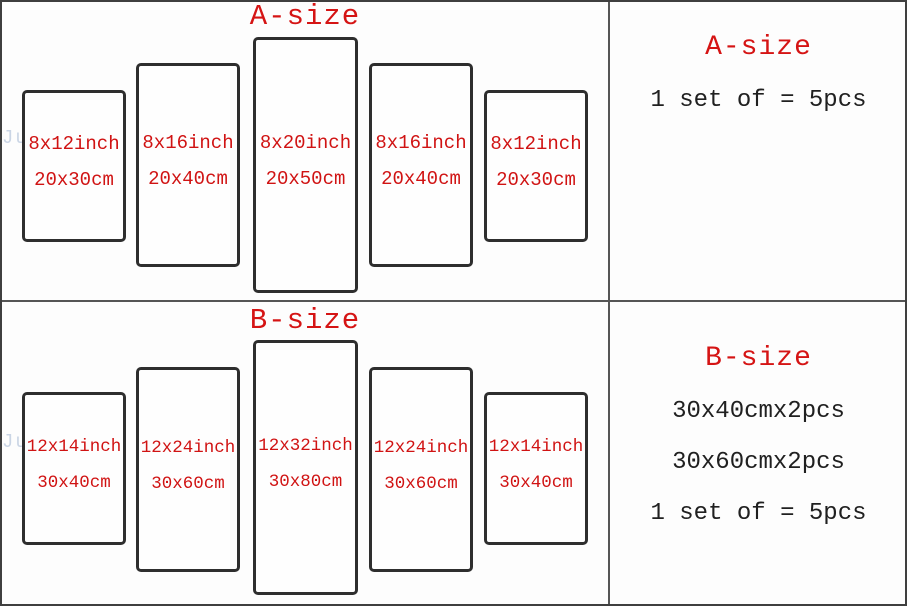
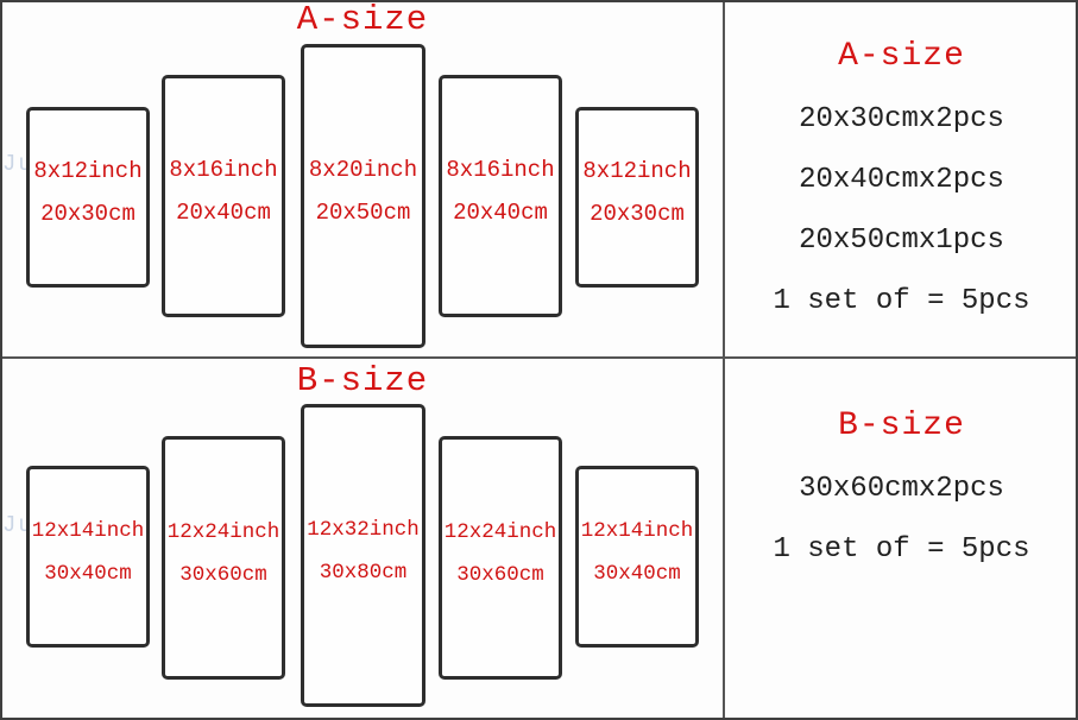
  A-size
  8x12inch
  20x30cm
  8x16inch
  20x40cm
  8x20inch
  20x50cm
  8x16inch
  20x40cm
  8x12inch
  20x30cm
  B-size
  12x14inch
  30x40cm
  12x24inch
  30x60cm
  12x32inch
  30x80cm
  12x24inch
  30x60cm
  12x14inch
  30x40cm
  A-size
+ 20x30cmx2pcs
+ 20x40cmx2pcs
+ 20x50cmx1pcs
  1 set of = 5pcs
  B-size
- 30x40cmx2pcs
  30x60cmx2pcs
  1 set of = 5pcs
